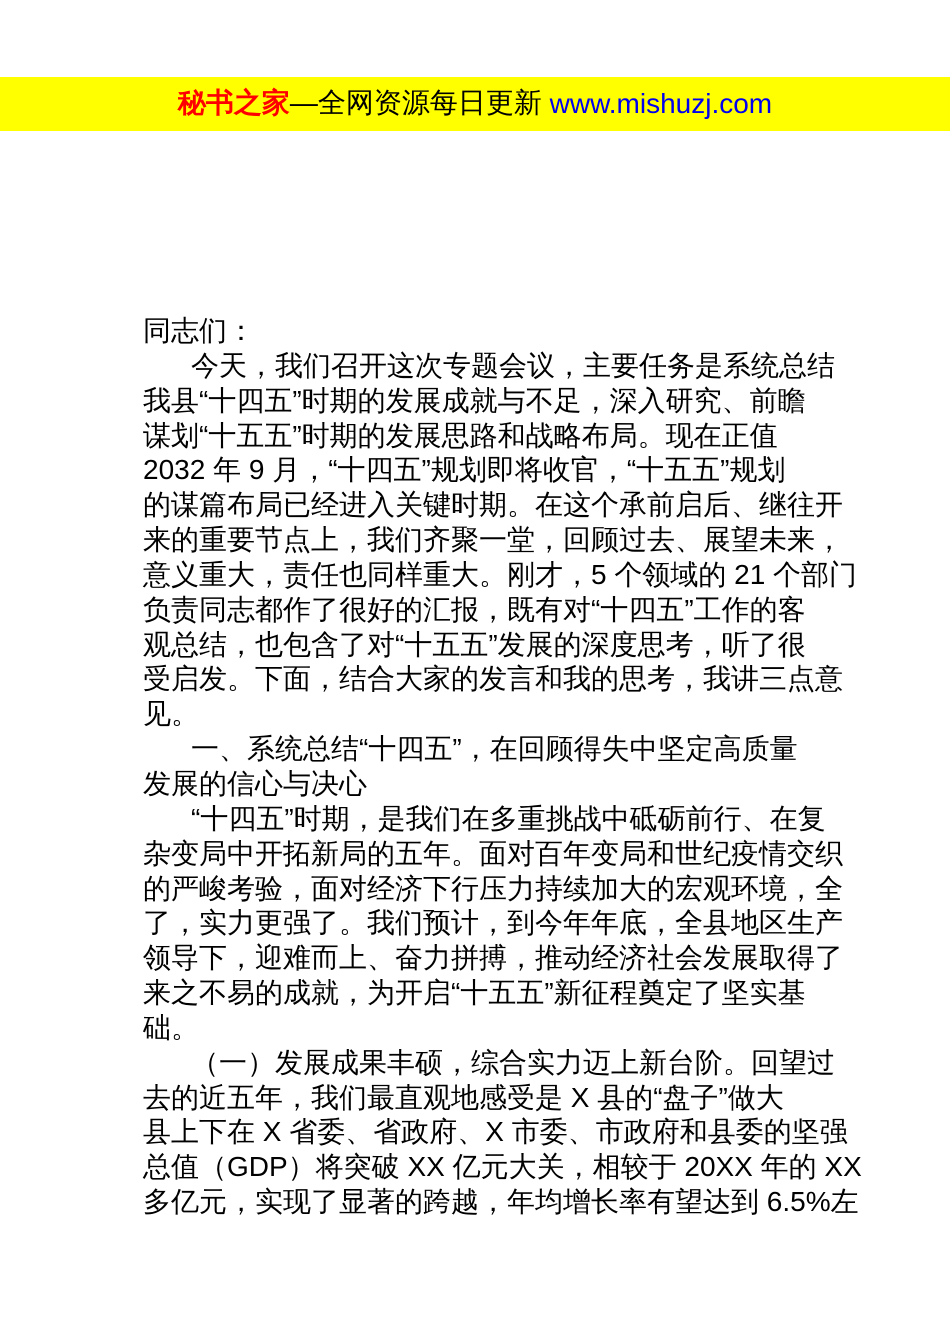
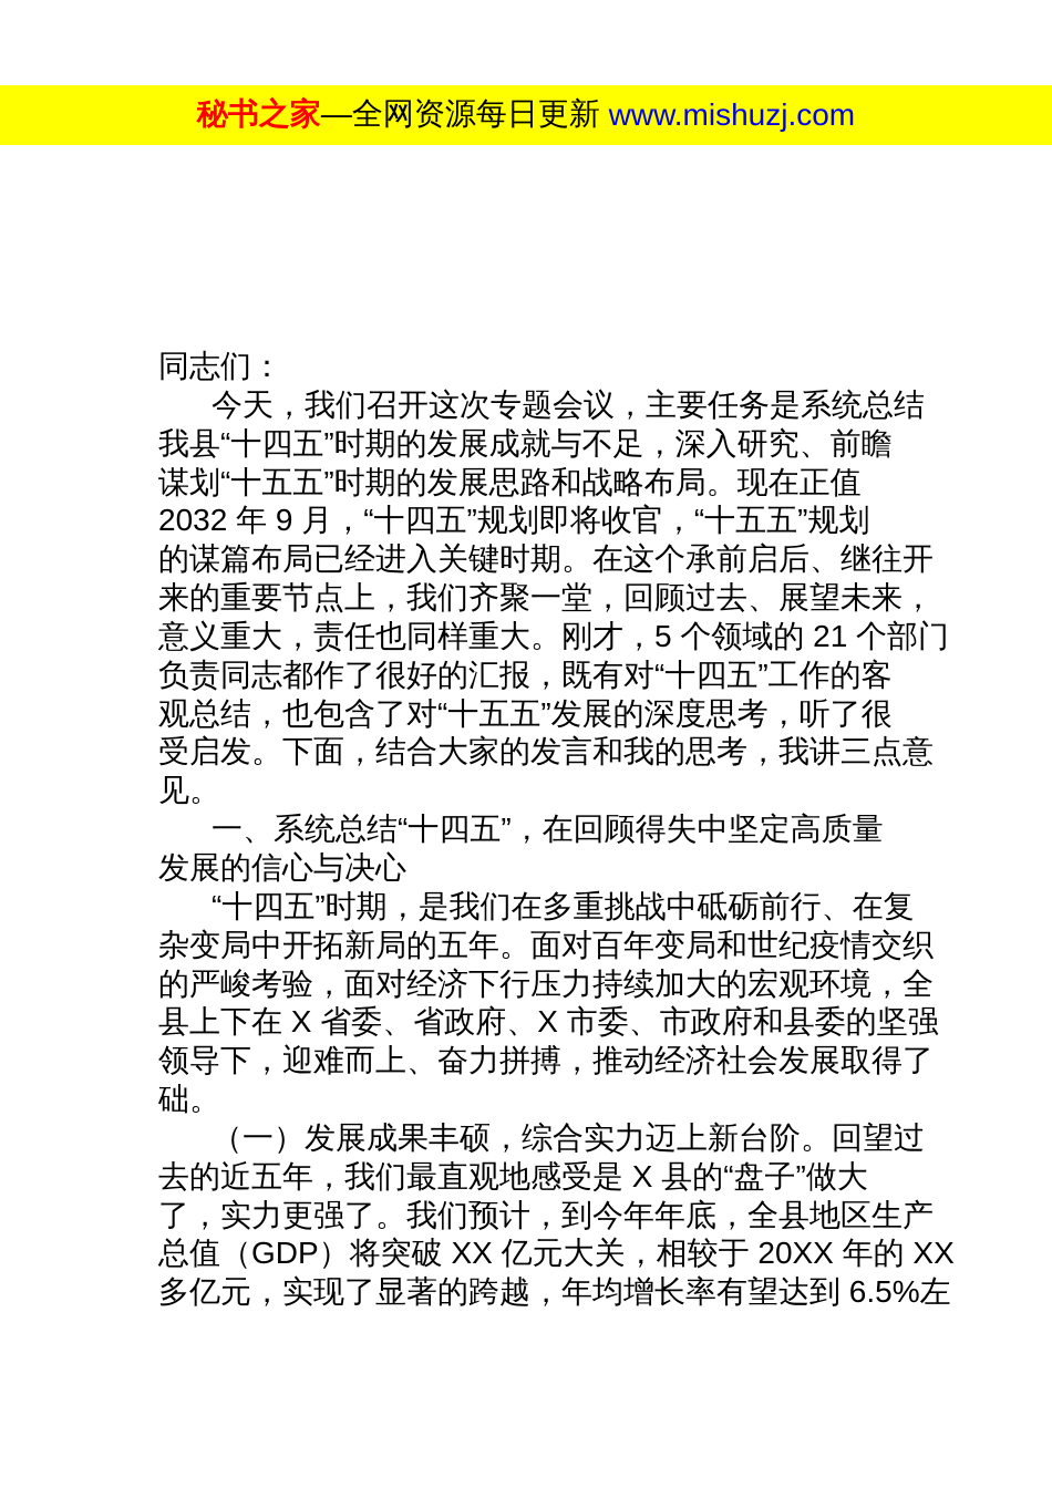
  秘书之家
  —全网资源每日更新
  www.mishuzj.com
  同志们：
  今天，我们召开这次专题会议，主要任务是系统总结
  我县“十四五”时期的发展成就与不足，深入研究、前瞻
  谋划“十五五”时期的发展思路和战略布局。现在正值
  2032 年 9 月，“十四五”规划即将收官，“十五五”规划
  的谋篇布局已经进入关键时期。在这个承前启后、继往开
  来的重要节点上，我们齐聚一堂，回顾过去、展望未来，
  意义重大，责任也同样重大。刚才，5 个领域的 21 个部门
  负责同志都作了很好的汇报，既有对“十四五”工作的客
  观总结，也包含了对“十五五”发展的深度思考，听了很
  受启发。下面，结合大家的发言和我的思考，我讲三点意
  见。
  一、系统总结“十四五”，在回顾得失中坚定高质量
  发展的信心与决心
  “十四五”时期，是我们在多重挑战中砥砺前行、在复
  杂变局中开拓新局的五年。面对百年变局和世纪疫情交织
  的严峻考验，面对经济下行压力持续加大的宏观环境，全
- 了，实力更强了。我们预计，到今年年底，全县地区生产
+ 县上下在 X 省委、省政府、X 市委、市政府和县委的坚强
  领导下，迎难而上、奋力拼搏，推动经济社会发展取得了
- 来之不易的成就，为开启“十五五”新征程奠定了坚实基
  础。
  （一）发展成果丰硕，综合实力迈上新台阶。回望过
  去的近五年，我们最直观地感受是 X 县的“盘子”做大
- 县上下在 X 省委、省政府、X 市委、市政府和县委的坚强
+ 了，实力更强了。我们预计，到今年年底，全县地区生产
  总值（GDP）将突破 XX 亿元大关，相较于 20XX 年的 XX
  多亿元，实现了显著的跨越，年均增长率有望达到 6.5%左
